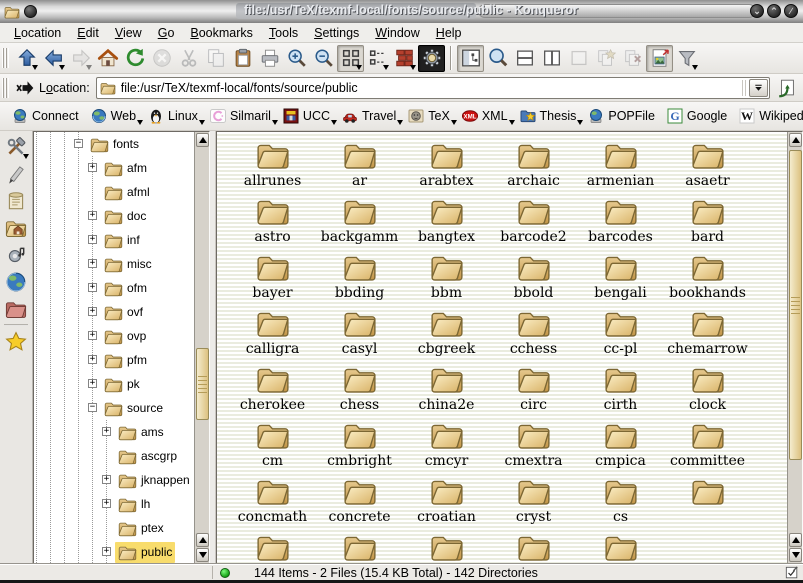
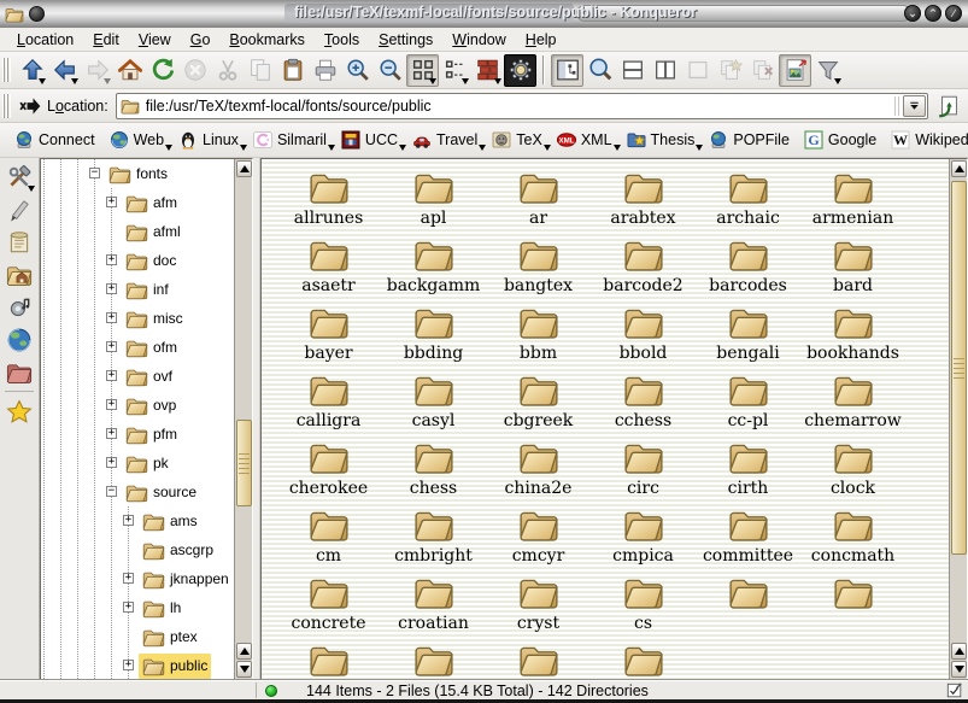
  file:/usr/TeX/texmf-local/fonts/source/public - Konqueror
  ⌄
  ⌃
  ∕
  Location
  Edit
  View
  Go
  Bookmarks
  Tools
  Settings
  Window
  Help
  Location:
  file:/usr/TeX/texmf-local/fonts/source/public
  Connect
  Web
  Linux
  Silmaril
  UCC
  Travel
  TeX
  XML
  Thesis
  POPFile
  G
  Google
  W
  Wikiped
  −
  fonts
  +
  afm
  afml
  +
  doc
  +
  inf
  +
  misc
  +
  ofm
  +
  ovf
  +
  ovp
  +
  pfm
  +
  pk
  −
  source
  +
  ams
  ascgrp
  +
  jknappen
  +
  lh
  ptex
  +
  public
  allrunes
+ apl
  ar
  arabtex
  archaic
  armenian
  asaetr
- astro
  backgamm
  bangtex
  barcode2
  barcodes
  bard
  bayer
  bbding
  bbm
  bbold
  bengali
  bookhands
  calligra
  casyl
  cbgreek
  cchess
  cc-pl
  chemarrow
  cherokee
  chess
  china2e
  circ
  cirth
  clock
  cm
  cmbright
  cmcyr
- cmextra
  cmpica
  committee
  concmath
  concrete
  croatian
  cryst
  cs
  144 Items - 2 Files (15.4 KB Total) - 142 Directories
